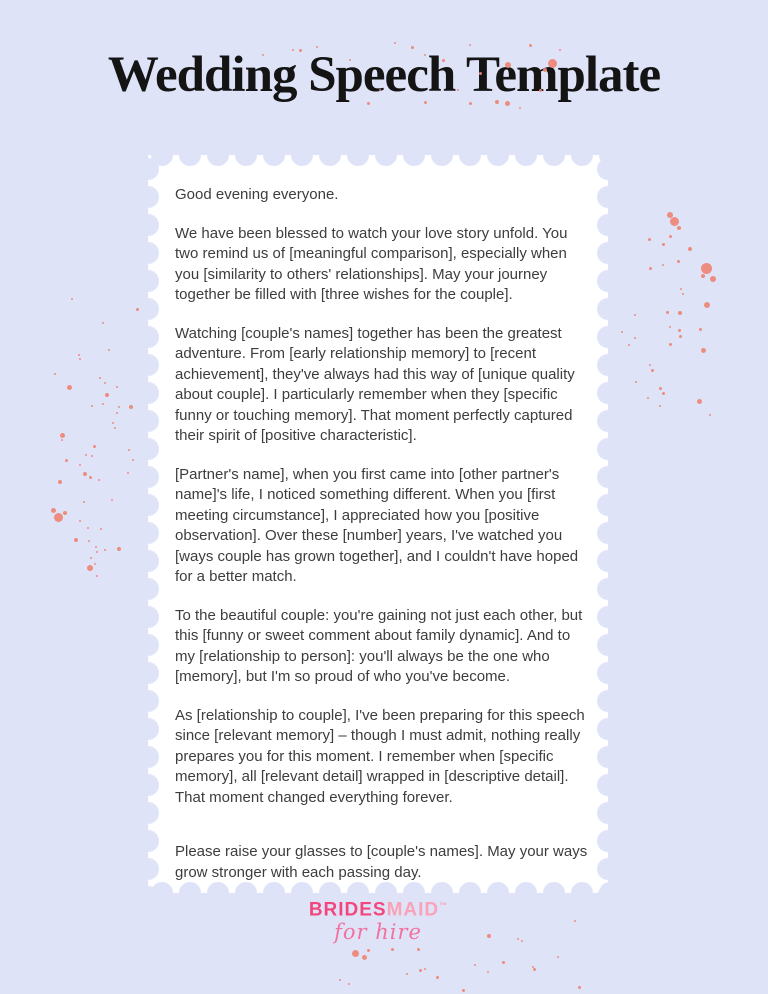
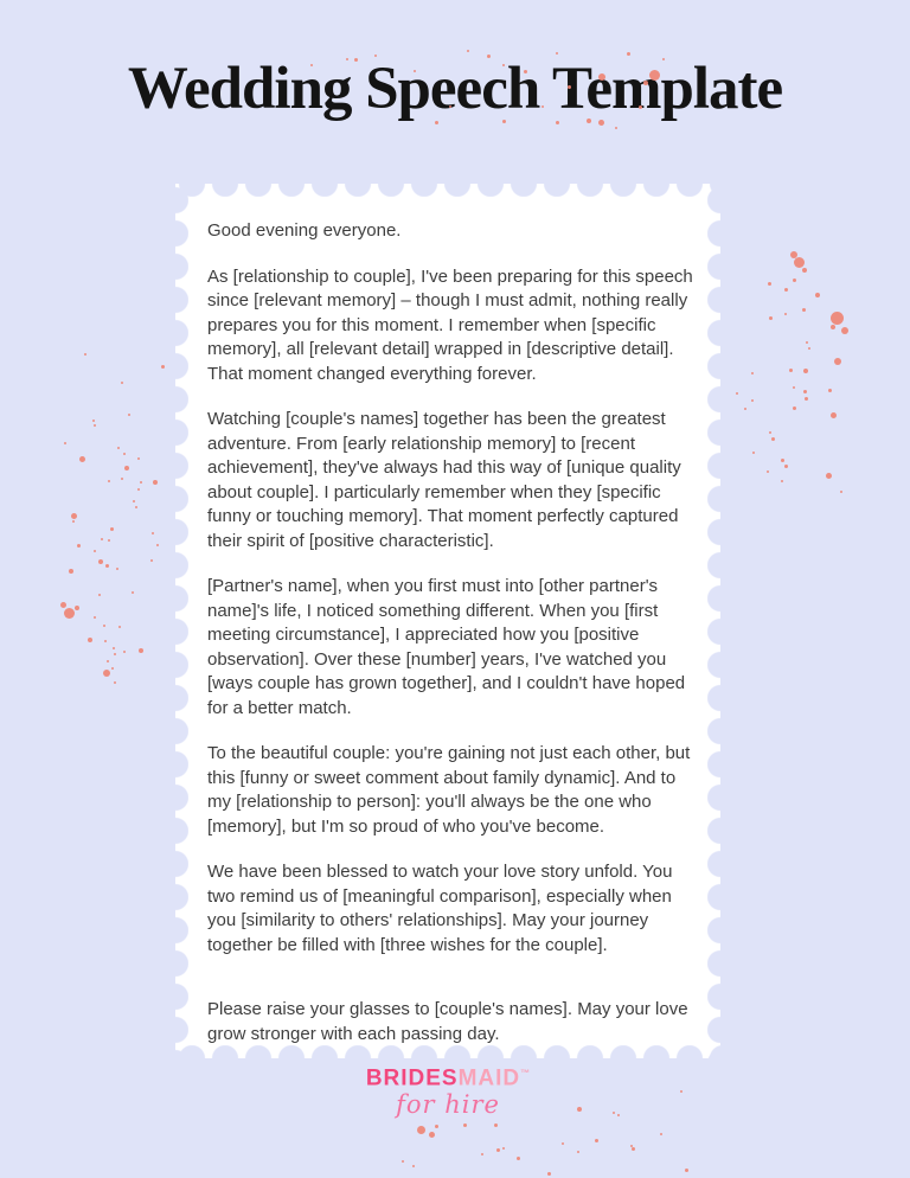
  Wedding Speech Template
  Good evening everyone.
- We have been blessed to watch your love story unfold. You two remind us of [meaningful comparison], especially when you [similarity to others' relationships]. May your journey together be filled with [three wishes for the couple].
+ As [relationship to couple], I've been preparing for this speech since [relevant memory] – though I must admit, nothing really prepares you for this moment. I remember when [specific memory], all [relevant detail] wrapped in [descriptive detail]. That moment changed everything forever.
  Watching [couple's names] together has been the greatest adventure. From [early relationship memory] to [recent achievement], they've always had this way of [unique quality about couple]. I particularly remember when they [specific funny or touching memory]. That moment perfectly captured their spirit of [positive characteristic].
- [Partner's name], when you first came into [other partner's name]'s life, I noticed something different. When you [first meeting circumstance], I appreciated how you [positive observation]. Over these [number] years, I've watched you [ways couple has grown together], and I couldn't have hoped for a better match.
+ [Partner's name], when you first must into [other partner's name]'s life, I noticed something different. When you [first meeting circumstance], I appreciated how you [positive observation]. Over these [number] years, I've watched you [ways couple has grown together], and I couldn't have hoped for a better match.
  To the beautiful couple: you're gaining not just each other, but this [funny or sweet comment about family dynamic]. And to my [relationship to person]: you'll always be the one who [memory], but I'm so proud of who you've become.
- As [relationship to couple], I've been preparing for this speech since [relevant memory] – though I must admit, nothing really prepares you for this moment. I remember when [specific memory], all [relevant detail] wrapped in [descriptive detail]. That moment changed everything forever.
+ We have been blessed to watch your love story unfold. You two remind us of [meaningful comparison], especially when you [similarity to others' relationships]. May your journey together be filled with [three wishes for the couple].
- Please raise your glasses to [couple's names]. May your ways grow stronger with each passing day.
+ Please raise your glasses to [couple's names]. May your love grow stronger with each passing day.
  BRIDESMAID™
  for hire
